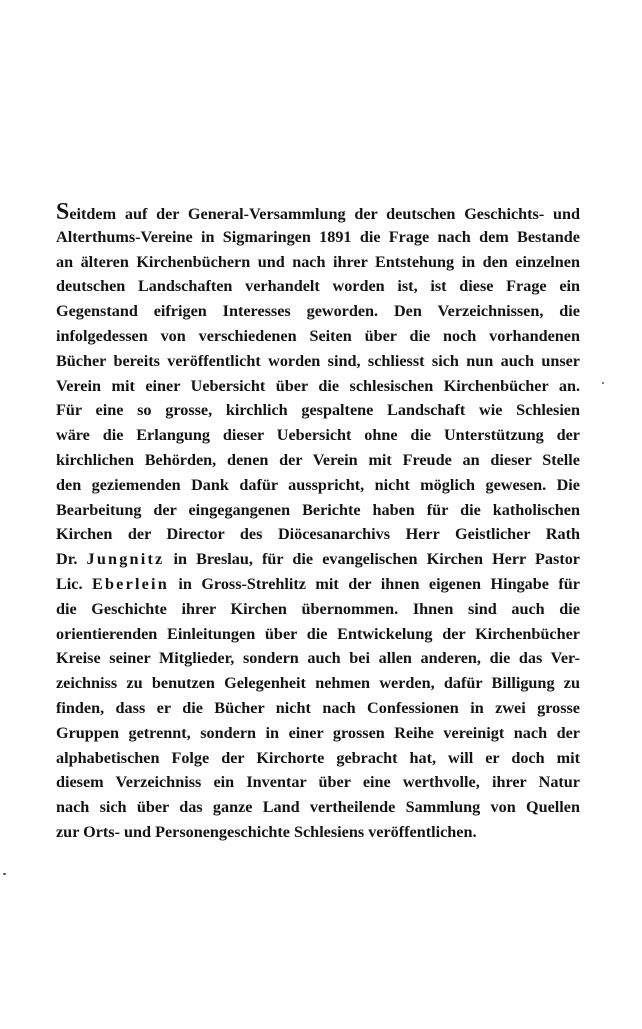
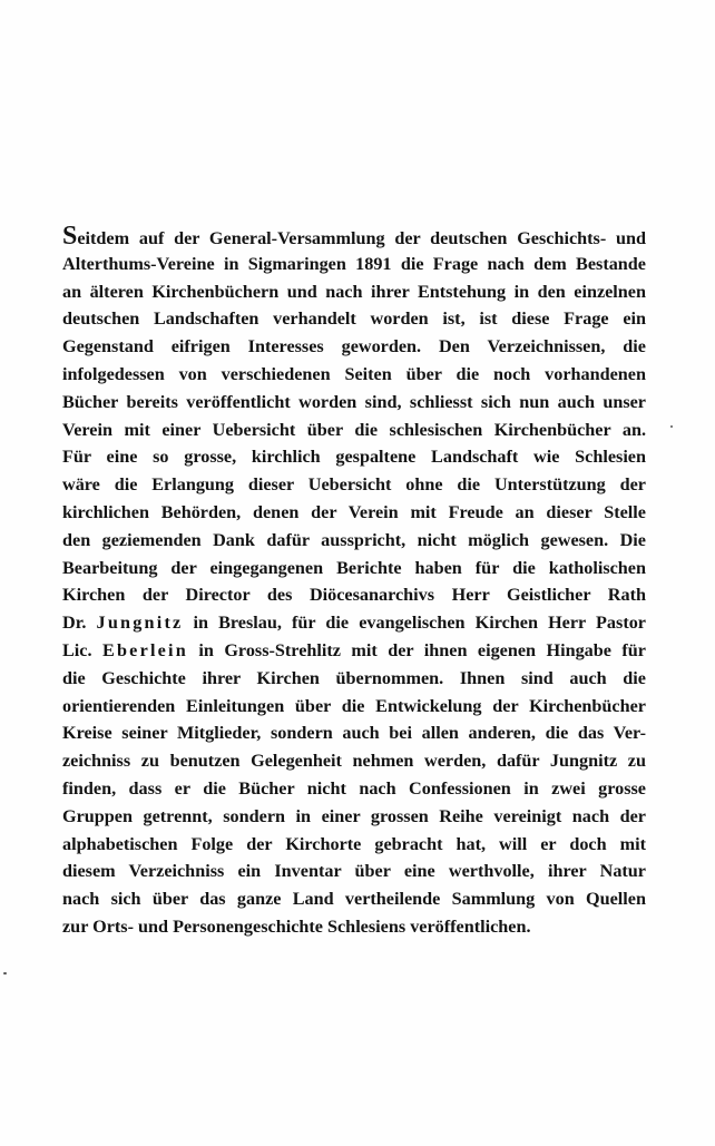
  Seitdem auf der General-Versammlung der deutschen Geschichts- und
  Alterthums-Vereine in Sigmaringen 1891 die Frage nach dem Bestande
  an älteren Kirchenbüchern und nach ihrer Entstehung in den einzelnen
  deutschen Landschaften verhandelt worden ist, ist diese Frage ein
  Gegenstand eifrigen Interesses geworden. Den Verzeichnissen, die
  infolgedessen von verschiedenen Seiten über die noch vorhandenen
  Bücher bereits veröffentlicht worden sind, schliesst sich nun auch unser
  Verein mit einer Uebersicht über die schlesischen Kirchenbücher an.
  Für eine so grosse, kirchlich gespaltene Landschaft wie Schlesien
  wäre die Erlangung dieser Uebersicht ohne die Unterstützung der
  kirchlichen Behörden, denen der Verein mit Freude an dieser Stelle
  den geziemenden Dank dafür ausspricht, nicht möglich gewesen. Die
  Bearbeitung der eingegangenen Berichte haben für die katholischen
  Kirchen der Director des Diöcesanarchivs Herr Geistlicher Rath
  Dr. Jungnitz in Breslau, für die evangelischen Kirchen Herr Pastor
  Lic. Eberlein in Gross-Strehlitz mit der ihnen eigenen Hingabe für
  die Geschichte ihrer Kirchen übernommen. Ihnen sind auch die
  orientierenden Einleitungen über die Entwickelung der Kirchenbücher
  Kreise seiner Mitglieder, sondern auch bei allen anderen, die das Ver-
- zeichniss zu benutzen Gelegenheit nehmen werden, dafür Billigung zu
+ zeichniss zu benutzen Gelegenheit nehmen werden, dafür Jungnitz zu
  finden, dass er die Bücher nicht nach Confessionen in zwei grosse
  Gruppen getrennt, sondern in einer grossen Reihe vereinigt nach der
  alphabetischen Folge der Kirchorte gebracht hat, will er doch mit
  diesem Verzeichniss ein Inventar über eine werthvolle, ihrer Natur
  nach sich über das ganze Land vertheilende Sammlung von Quellen
  zur Orts- und Personengeschichte Schlesiens veröffentlichen.
